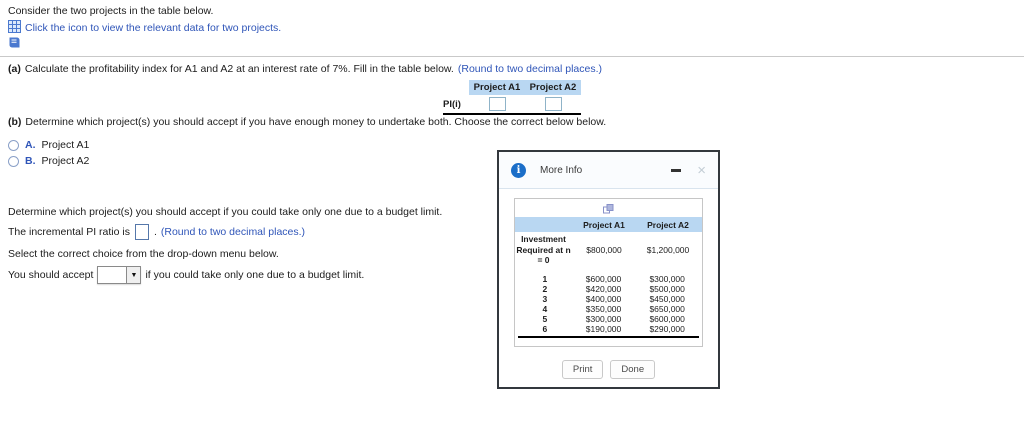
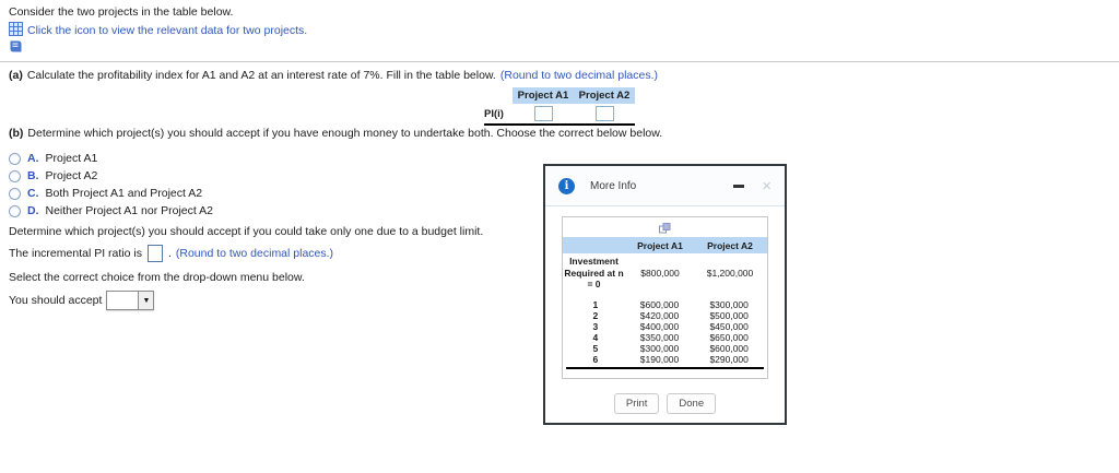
  Consider the two projects in the table below.
  Click the icon to view the relevant data for two projects.
  (a)
  Calculate the profitability index for A1 and A2 at an interest rate of 7%. Fill in the table below.
  (Round to two decimal places.)
  Project A1
  Project A2
  PI(i)
  (b)
  Determine which project(s) you should accept if you have enough money to undertake both. Choose the correct below below.
  A.
  Project A1
  B.
  Project A2
+ C.
+ Both Project A1 and Project A2
+ D.
+ Neither Project A1 nor Project A2
  Determine which project(s) you should accept if you could take only one due to a budget limit.
  The incremental PI ratio is
  .
  (Round to two decimal places.)
  Select the correct choice from the drop-down menu below.
  You should accept
- if you could take only one due to a budget limit.
  i
  More Info
  ×
  Project A1
  Project A2
  Investment Required at n = 0
  $800,000
  $1,200,000
  1
  $600,000
  $300,000
  2
  $420,000
  $500,000
  3
  $400,000
  $450,000
  4
  $350,000
  $650,000
  5
  $300,000
  $600,000
  6
  $190,000
  $290,000
  Print
  Done
